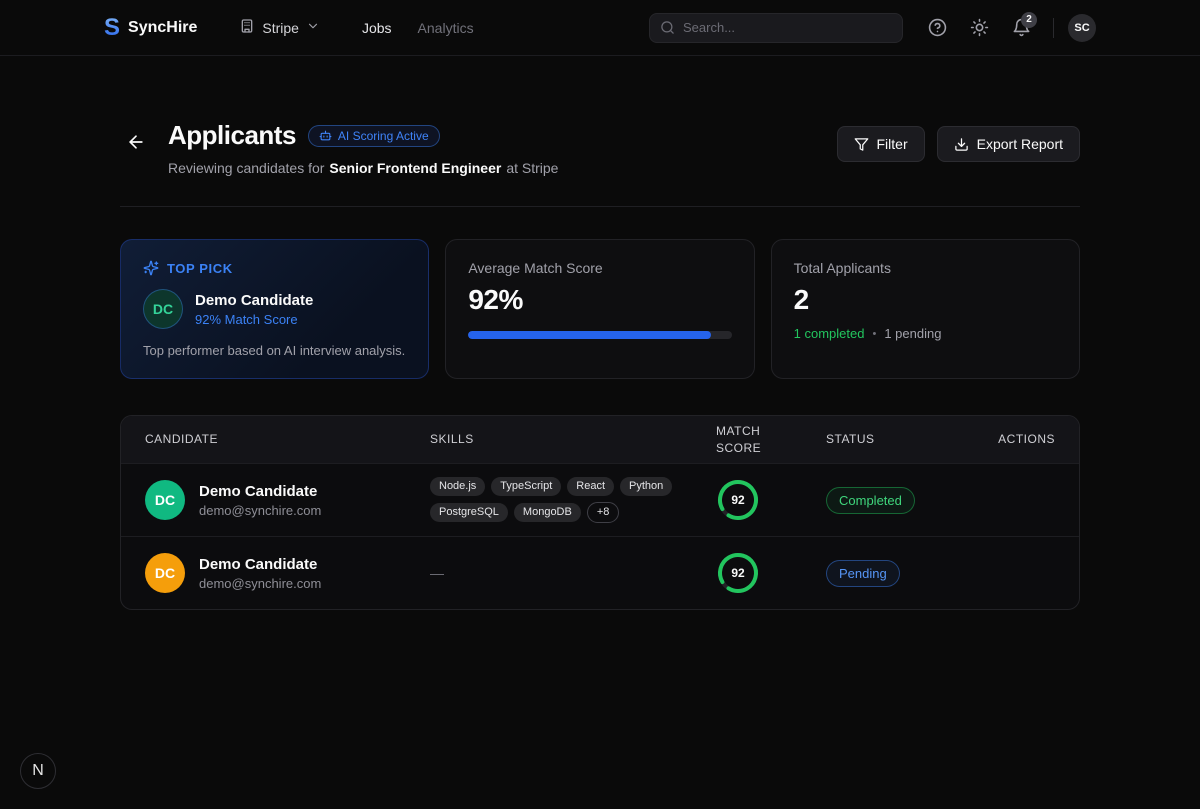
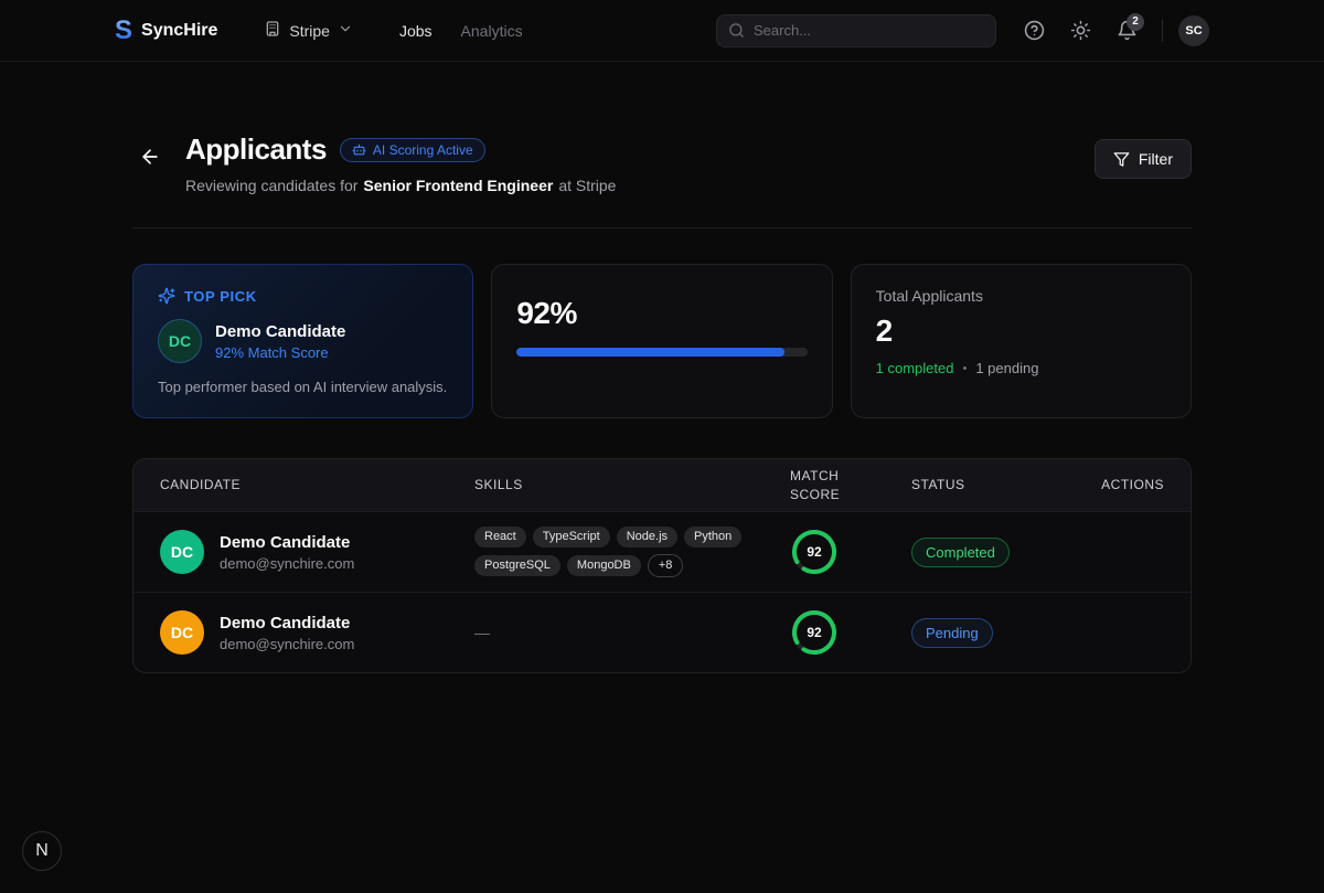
  S
  SyncHire
  Stripe
  Jobs
  Analytics
  Search...
  2
  SC
  Applicants
  AI Scoring Active
  Reviewing candidates for
  Senior Frontend Engineer
  at Stripe
  Filter
- Export Report
  TOP PICK
  DC
  Demo Candidate
  92% Match Score
  Top performer based on AI interview analysis.
- Average Match Score
  92%
  Total Applicants
  2
  1 completed
  •
  1 pending
  CANDIDATE
  SKILLS
  MATCH SCORE
  STATUS
  ACTIONS
  DC
  Demo Candidate
  demo@synchire.com
- Node.js
+ React
  TypeScript
- React
+ Node.js
  Python
  PostgreSQL
  MongoDB
  +8
  92
  Completed
  DC
  Demo Candidate
  demo@synchire.com
  —
  92
  Pending
  N
